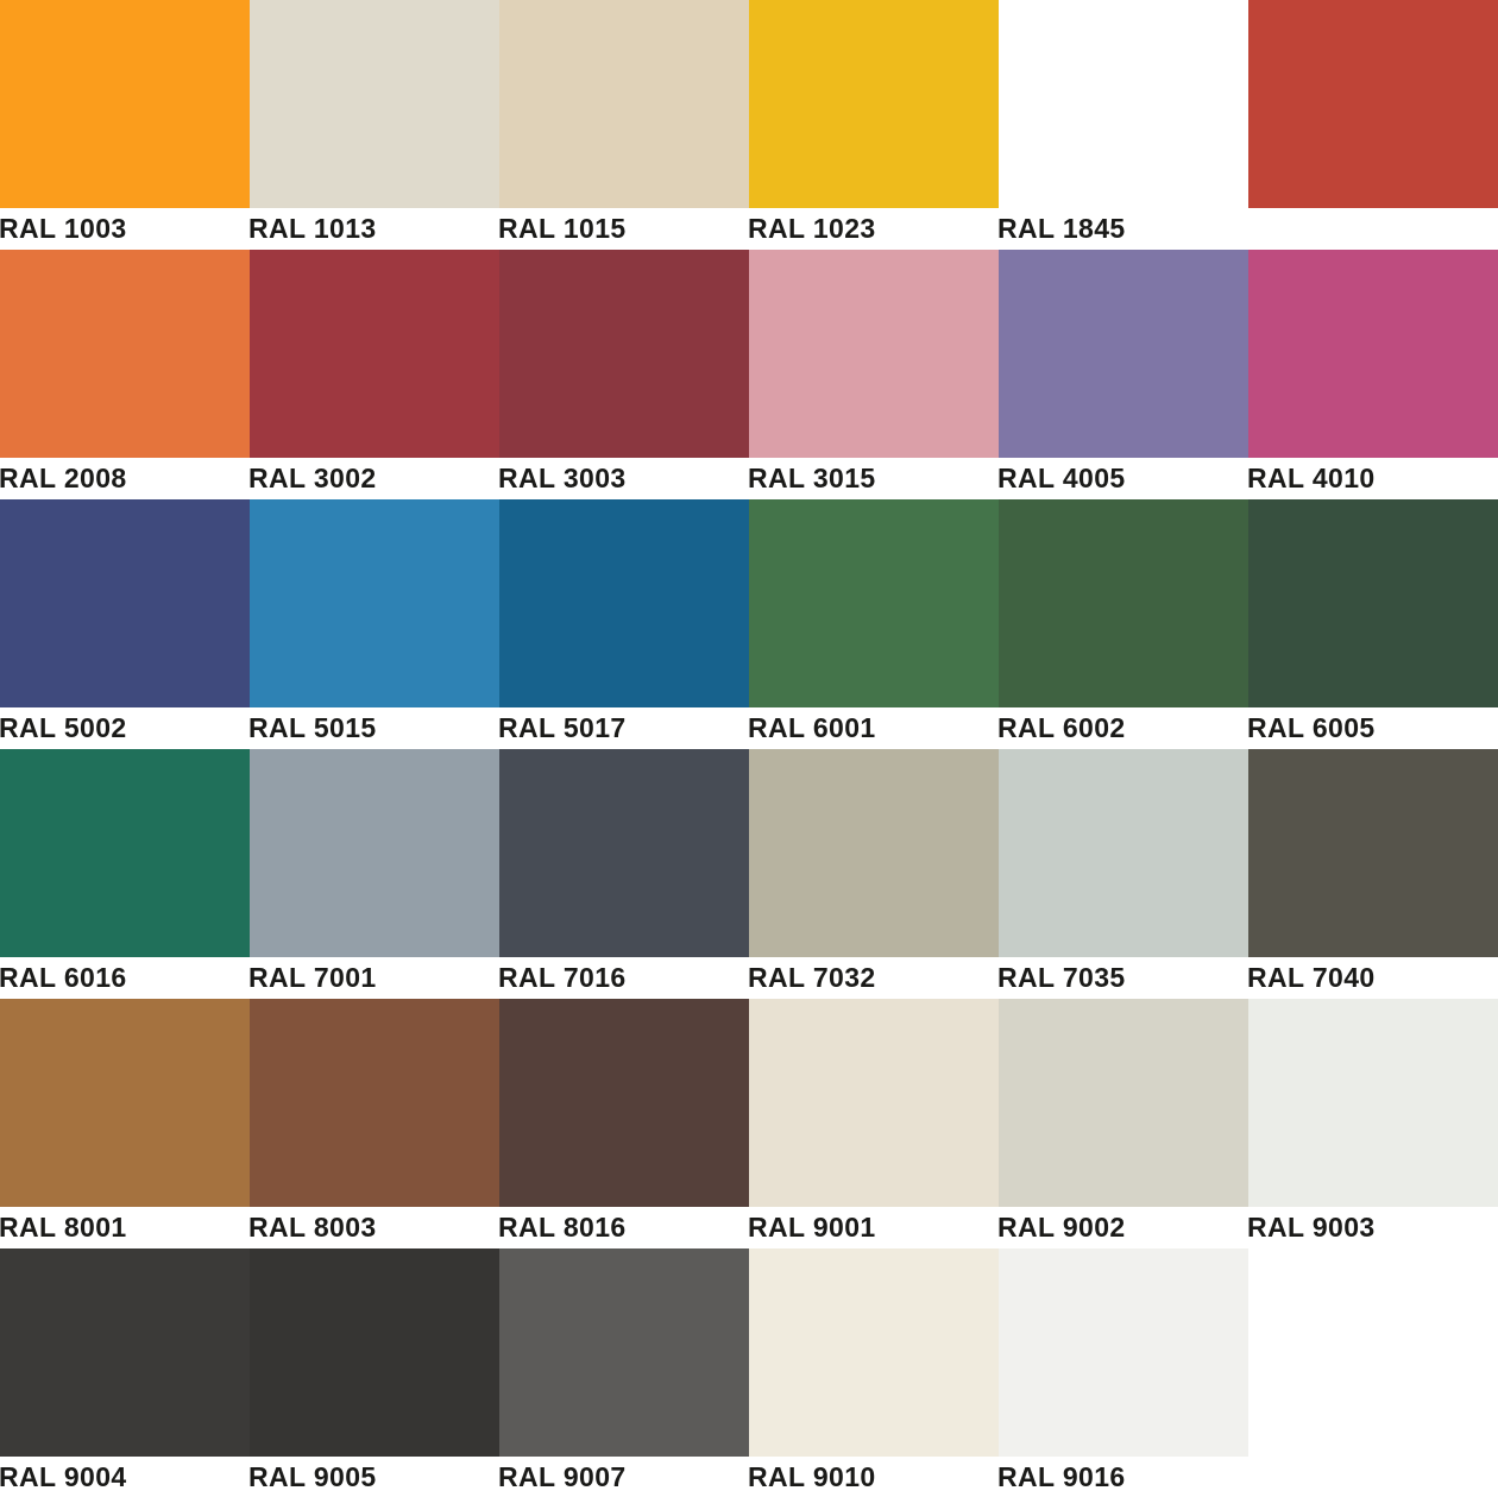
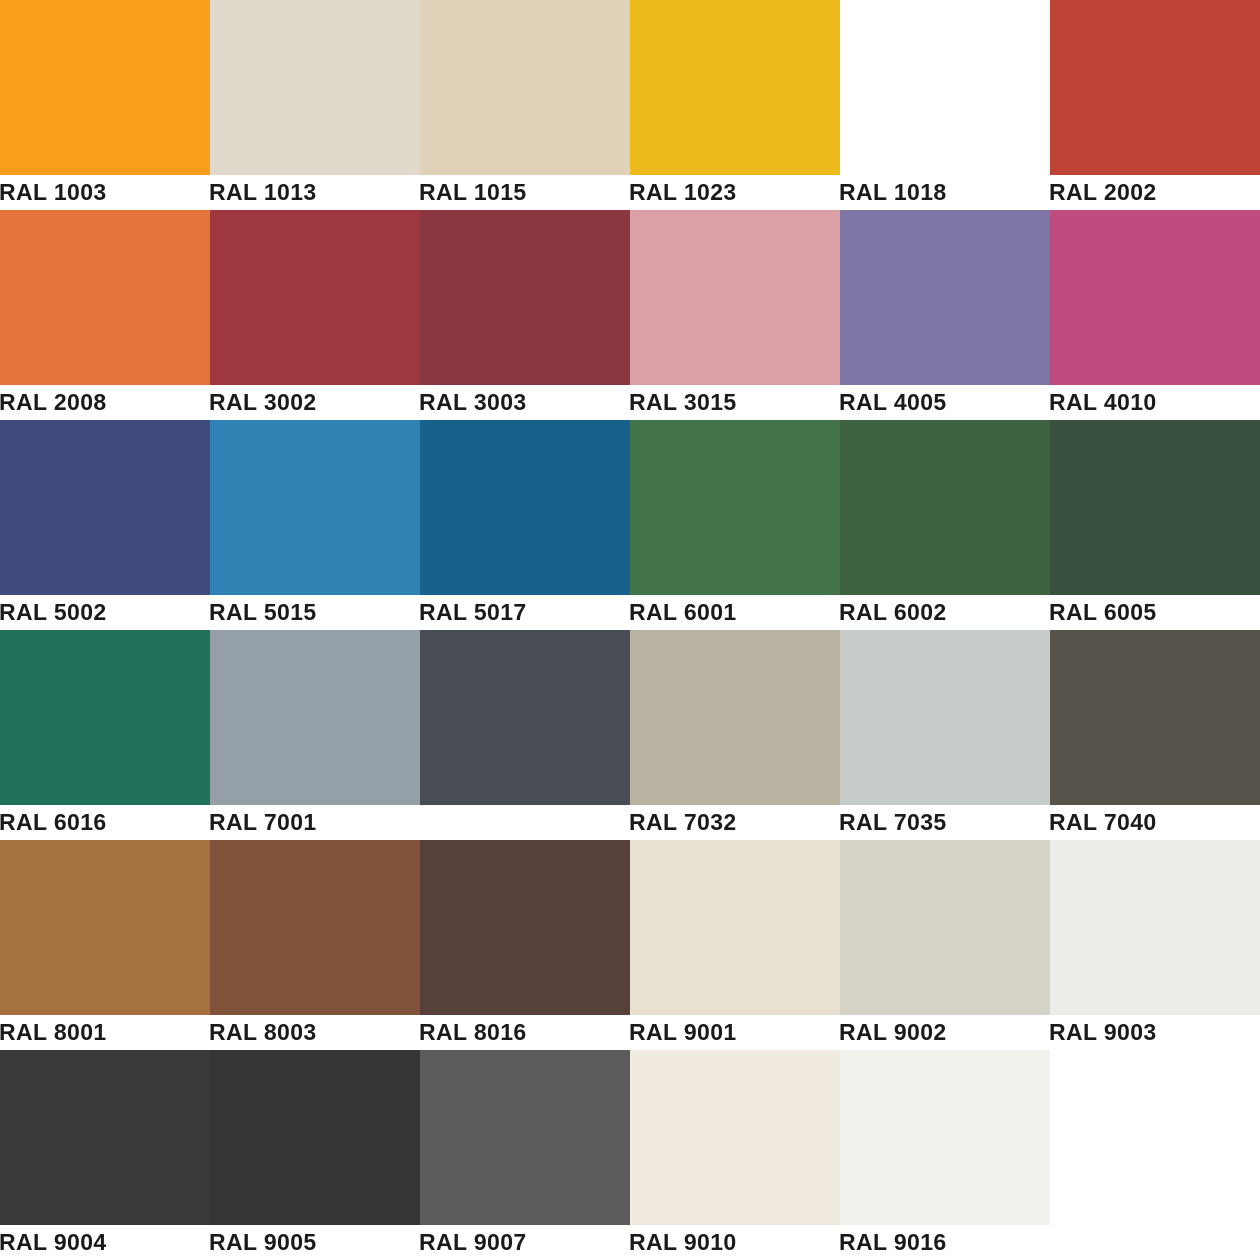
  RAL 1003
  RAL 1013
  RAL 1015
  RAL 1023
- RAL 1845
+ RAL 1018
+ RAL 2002
  RAL 2008
  RAL 3002
  RAL 3003
  RAL 3015
  RAL 4005
  RAL 4010
  RAL 5002
  RAL 5015
  RAL 5017
  RAL 6001
  RAL 6002
  RAL 6005
  RAL 6016
  RAL 7001
- RAL 7016
  RAL 7032
  RAL 7035
  RAL 7040
  RAL 8001
  RAL 8003
  RAL 8016
  RAL 9001
  RAL 9002
  RAL 9003
  RAL 9004
  RAL 9005
  RAL 9007
  RAL 9010
  RAL 9016
